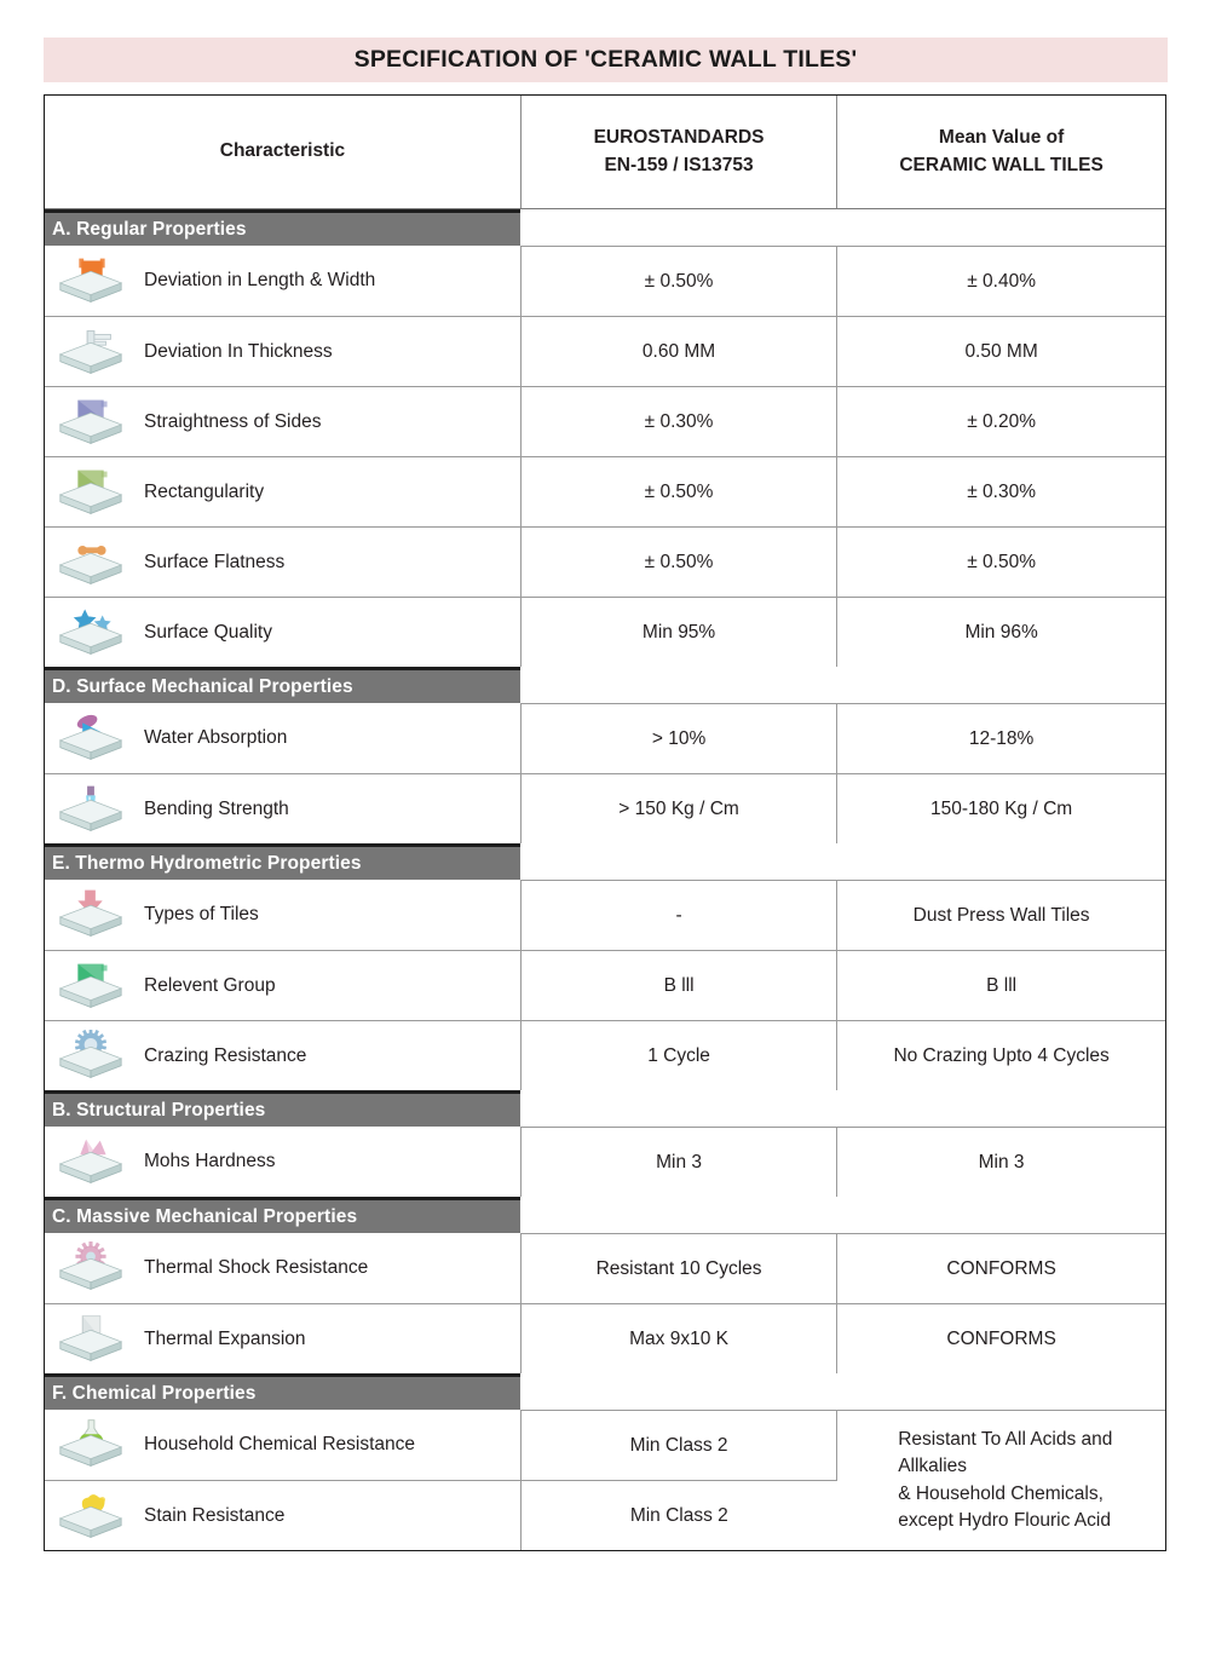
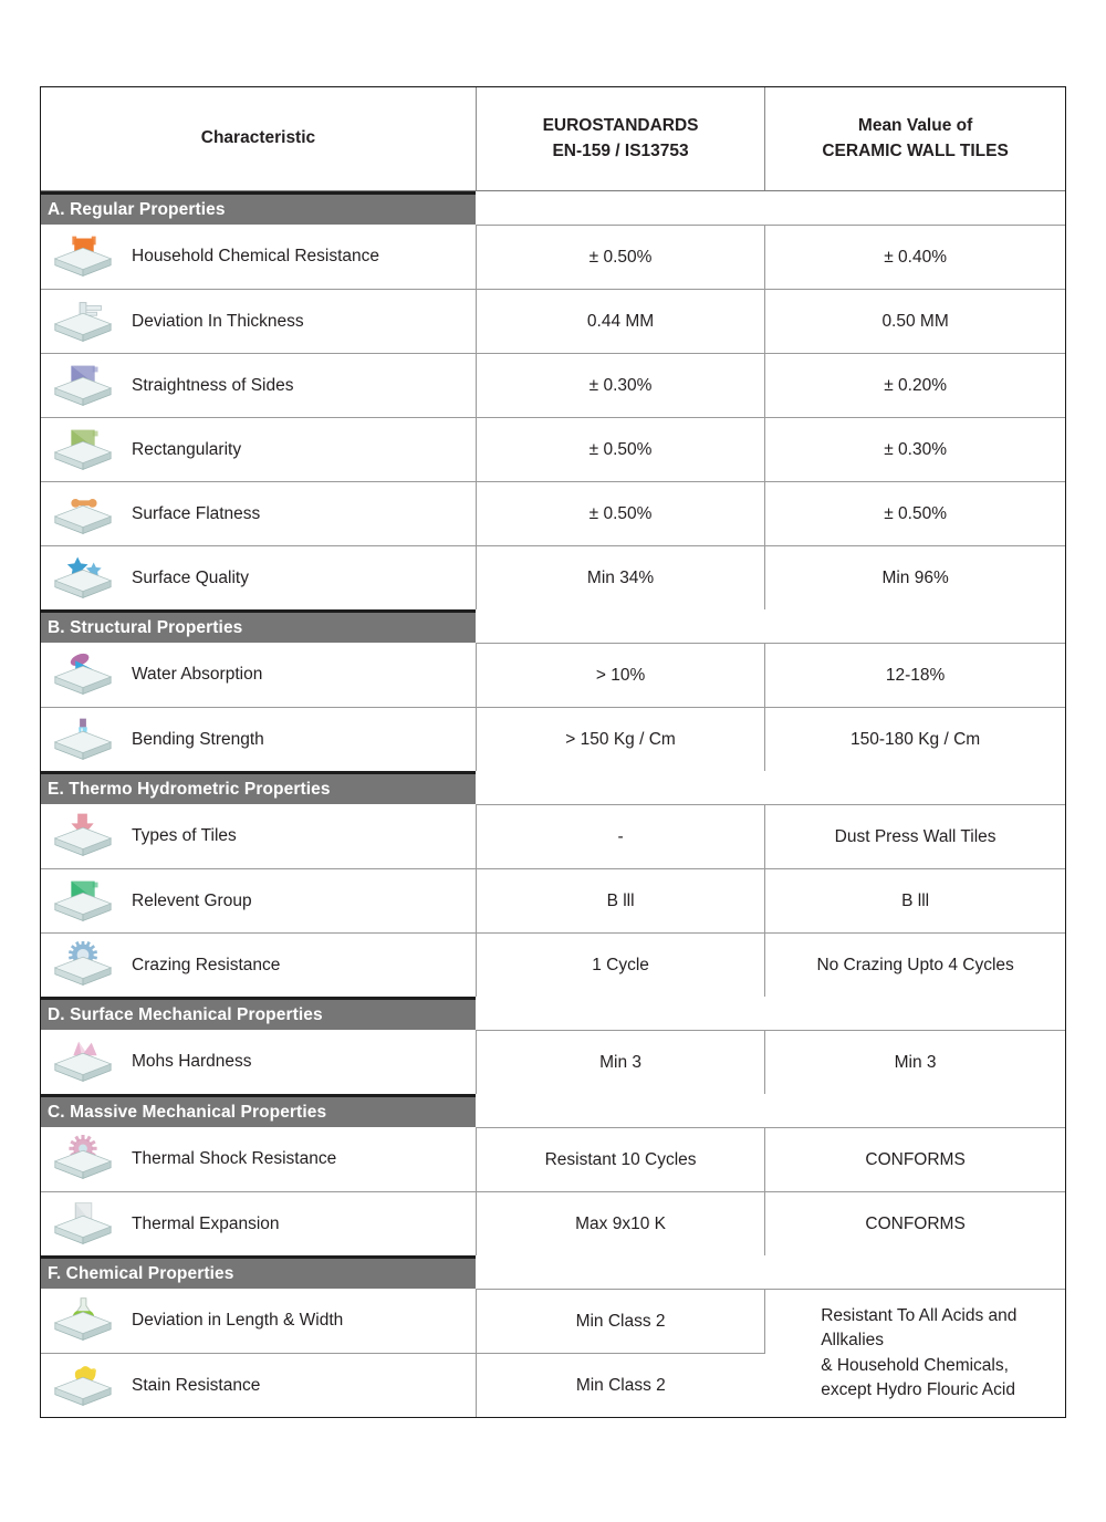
- SPECIFICATION OF 'CERAMIC WALL TILES'
  Characteristic	EUROSTANDARDSEN-159 / IS13753	Mean Value ofCERAMIC WALL TILES
  A. Regular Properties
- Deviation in Length & Width	± 0.50%	± 0.40%
+ Household Chemical Resistance	± 0.50%	± 0.40%
- Deviation In Thickness	0.60 MM	0.50 MM
+ Deviation In Thickness	0.44 MM	0.50 MM
  Straightness of Sides	± 0.30%	± 0.20%
  Rectangularity	± 0.50%	± 0.30%
  Surface Flatness	± 0.50%	± 0.50%
- Surface Quality	Min 95%	Min 96%
+ Surface Quality	Min 34%	Min 96%
- D. Surface Mechanical Properties
+ B. Structural Properties
  Water Absorption	> 10%	12-18%
  Bending Strength	> 150 Kg / Cm	150-180 Kg / Cm
  E. Thermo Hydrometric Properties
  Types of Tiles	-	Dust Press Wall Tiles
  Relevent Group	B lll	B lll
  Crazing Resistance	1 Cycle	No Crazing Upto 4 Cycles
- B. Structural Properties
+ D. Surface Mechanical Properties
  Mohs Hardness	Min 3	Min 3
  C. Massive Mechanical Properties
  Thermal Shock Resistance	Resistant 10 Cycles	CONFORMS
  Thermal Expansion	Max 9x10 K	CONFORMS
  F. Chemical Properties
- Household Chemical Resistance	Min Class 2	Resistant To All Acids andAllkalies& Household Chemicals,except Hydro Flouric Acid
+ Deviation in Length & Width	Min Class 2	Resistant To All Acids andAllkalies& Household Chemicals,except Hydro Flouric Acid
  Stain Resistance	Min Class 2
